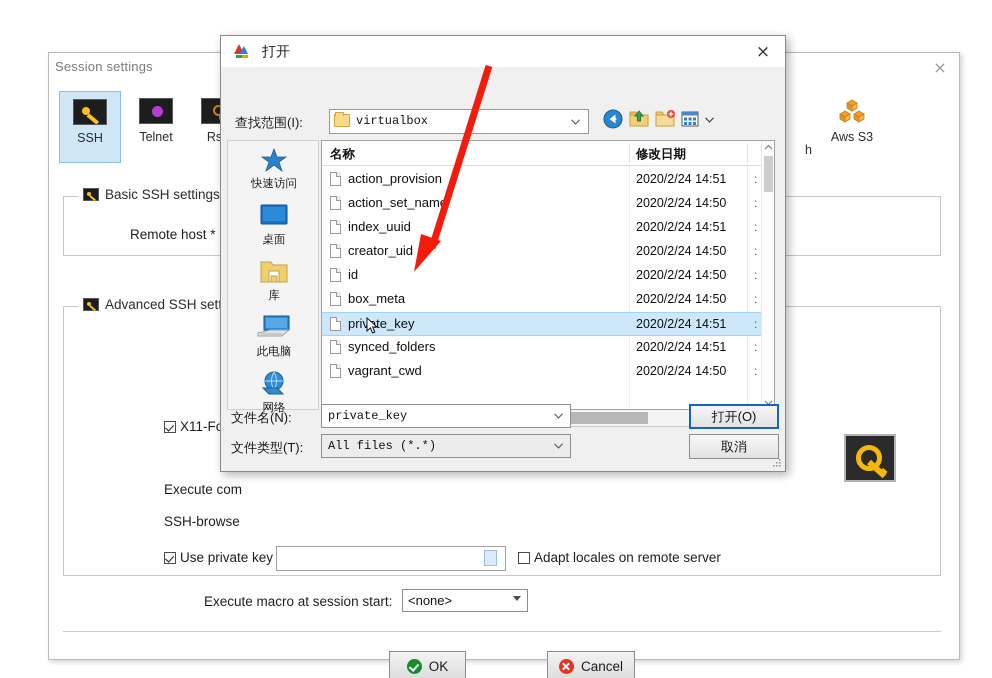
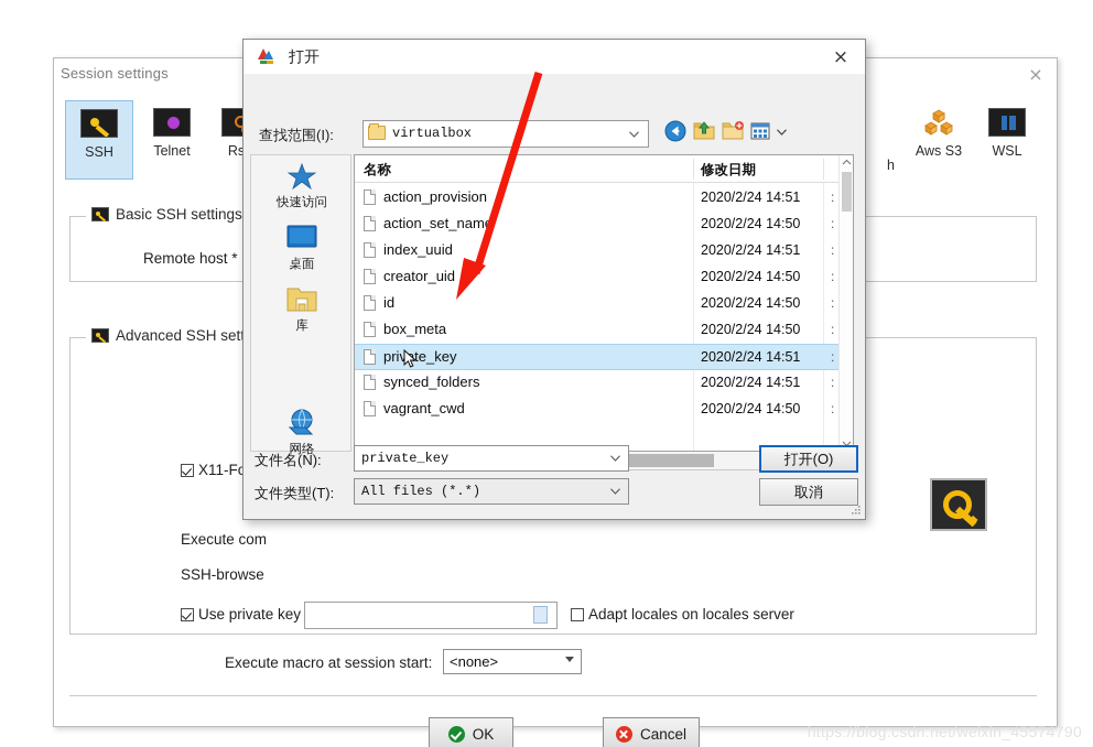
  Session settings
  ×
  SSH
  Telnet
  Aws S3
+ WSL
  h
  Basic SSH settings
  Remote host *
  Advanced SSH set
  Execute com
  SSH-browse
  Use private key
- Adapt locales on remote server
+ Adapt locales on locales server
  Execute macro at session start:
  <none>
  OK
  Cancel
  打开
  ×
  查找范围(I):
  virtualbox
  快速访问
  桌面
  库
- 此电脑
  网络
  名称
  修改日期
  action_provision
  2020/2/24 14:51
  :
  action_set_nam
  2020/2/24 14:50
  :
  index_uuid
  2020/2/24 14:51
  :
  creator_uid
  2020/2/24 14:50
  :
  id
  2020/2/24 14:50
  :
  box_meta
  2020/2/24 14:50
  :
  privte_key
  2020/2/24 14:51
  :
  synced_folders
  2020/2/24 14:51
  :
  vagrant_cwd
  2020/2/24 14:50
  :
  文件名(N):
  private_key
  文件类型(T):
  All files (*.*)
  打开(O)
  取消
+ https://blog.csdn.net/weixin_45574790
